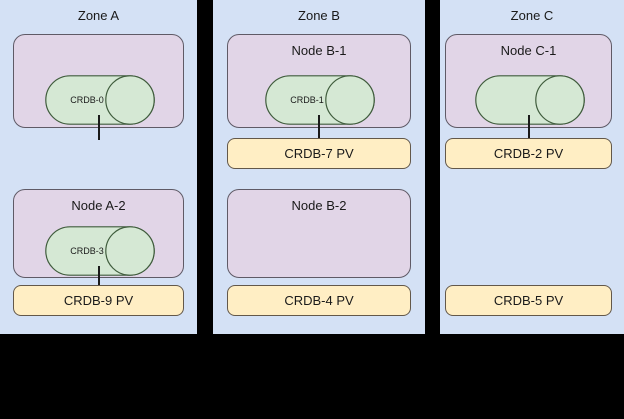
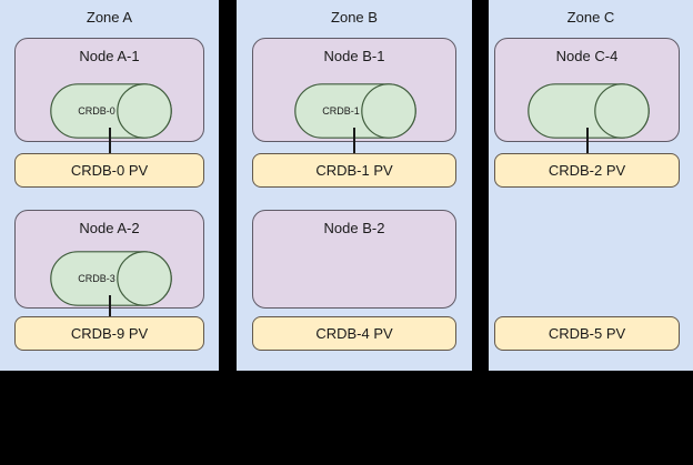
  Zone A
+ Node A-1
  CRDB-0
+ CRDB-0 PV
  Node A-2
  CRDB-3
  CRDB-9 PV
  Zone B
  Node B-1
  CRDB-1
- CRDB-7 PV
+ CRDB-1 PV
  Node B-2
  CRDB-4 PV
  Zone C
- Node C-1
+ Node C-4
  CRDB-2 PV
  CRDB-5 PV
